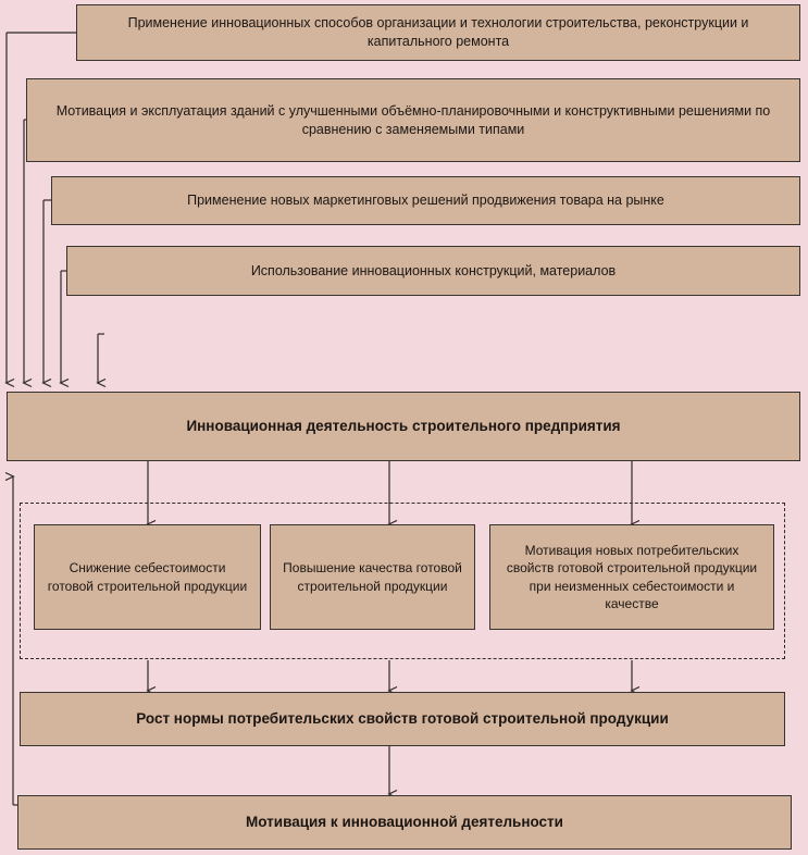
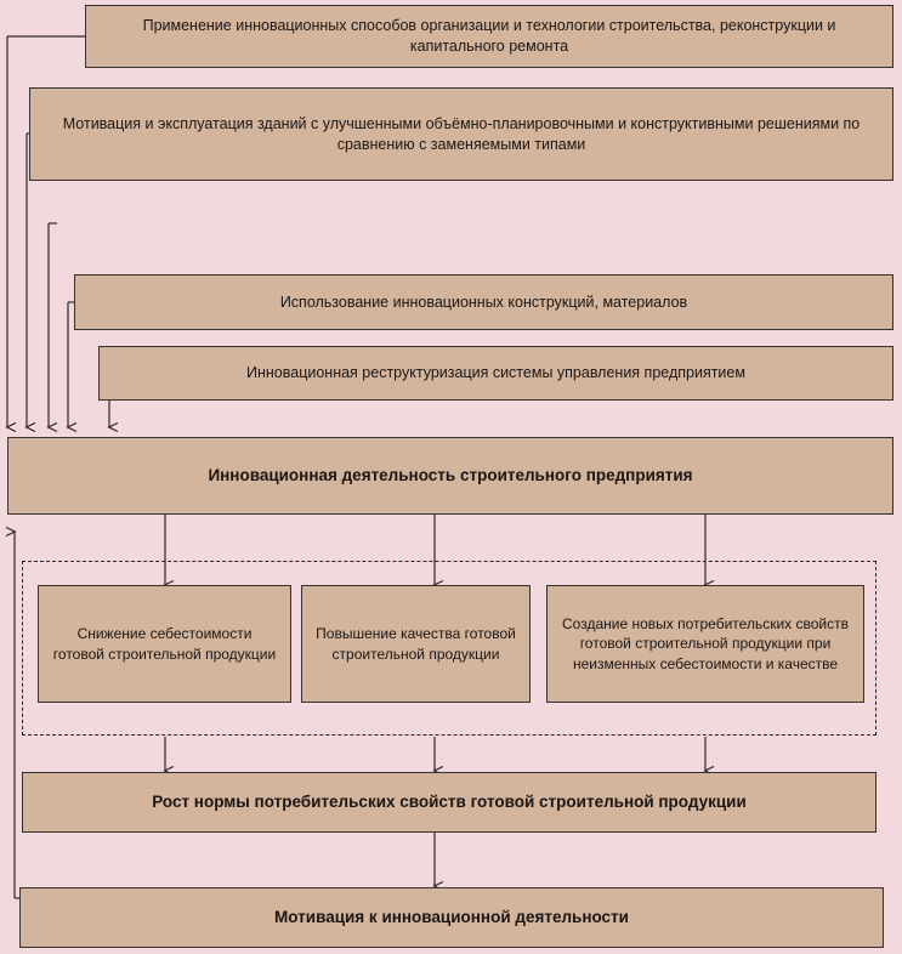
  Применение инновационных способов организации и технологии строительства, реконструкции и капитального ремонта
  Мотивация и эксплуатация зданий с улучшенными объёмно-планировочными и конструктивными решениями по сравнению с заменяемыми типами
- Применение новых маркетинговых решений продвижения товара на рынке
  Использование инновационных конструкций, материалов
+ Инновационная реструктуризация системы управления предприятием
  Инновационная деятельность строительного предприятия
  Снижение себестоимости готовой строительной продукции
  Повышение качества готовой строительной продукции
- Мотивация новых потребительских свойств готовой строительной продукции при неизменных себестоимости и качестве
+ Создание новых потребительских свойств готовой строительной продукции при неизменных себестоимости и качестве
  Рост нормы потребительских свойств готовой строительной продукции
  Мотивация к инновационной деятельности
